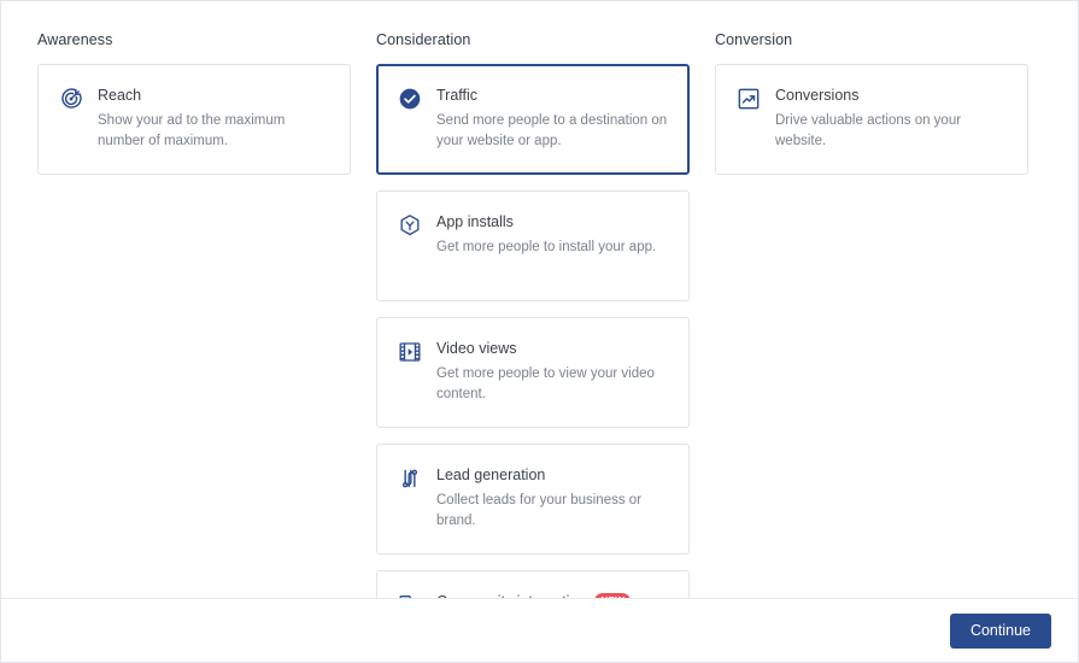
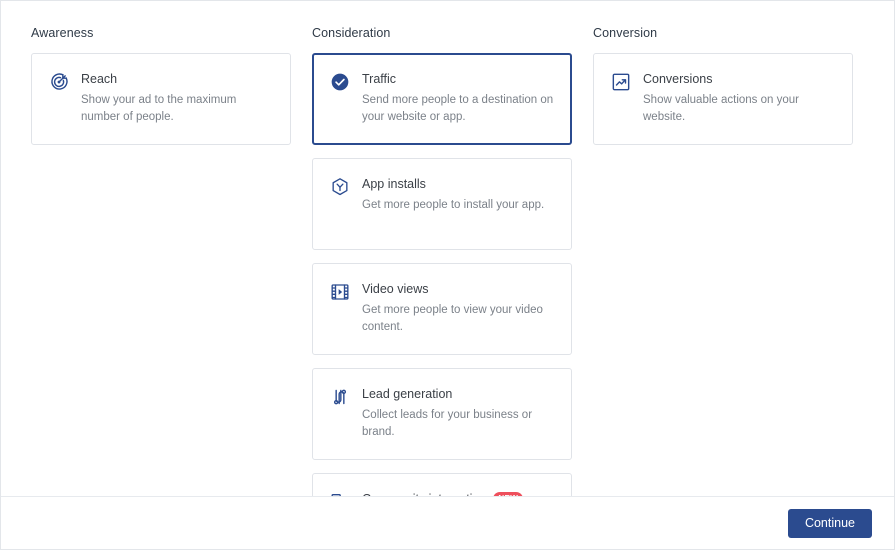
  Awareness
  Reach
- Show your ad to the maximum number of maximum.
+ Show your ad to the maximum number of people.
  Consideration
  Traffic
  Send more people to a destination on your website or app.
  App installs
  Get more people to install your app.
  Video views
  Get more people to view your video content.
  Lead generation
  Collect leads for your business or brand.
  Conversion
  Conversions
- Drive valuable actions on your website.
+ Show valuable actions on your website.
  Continue
